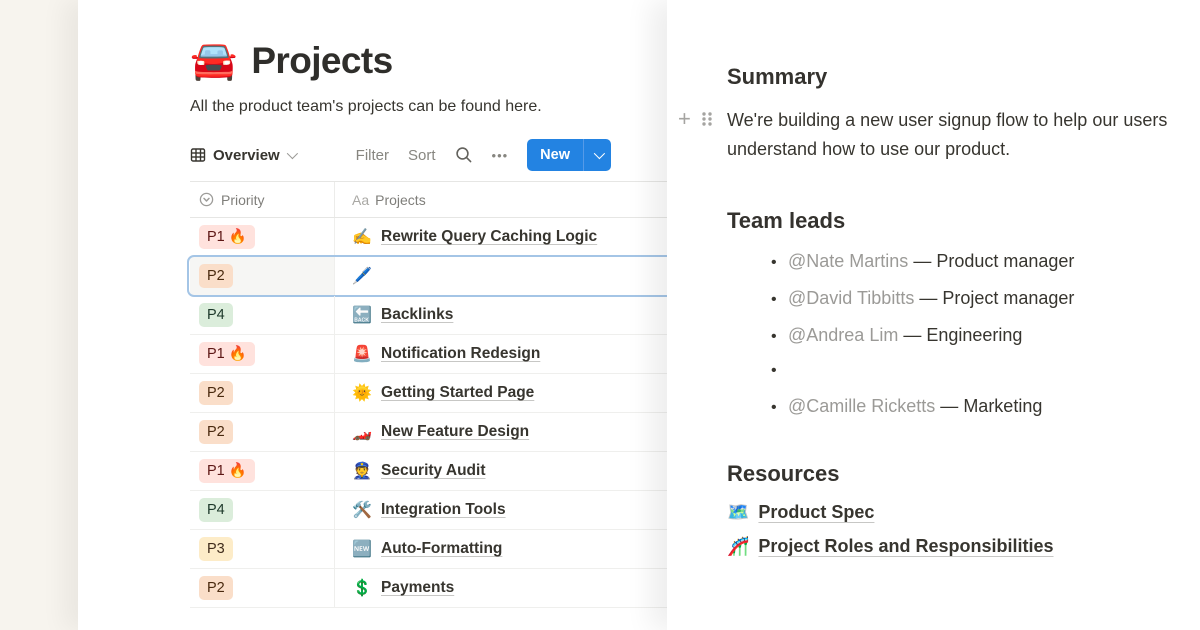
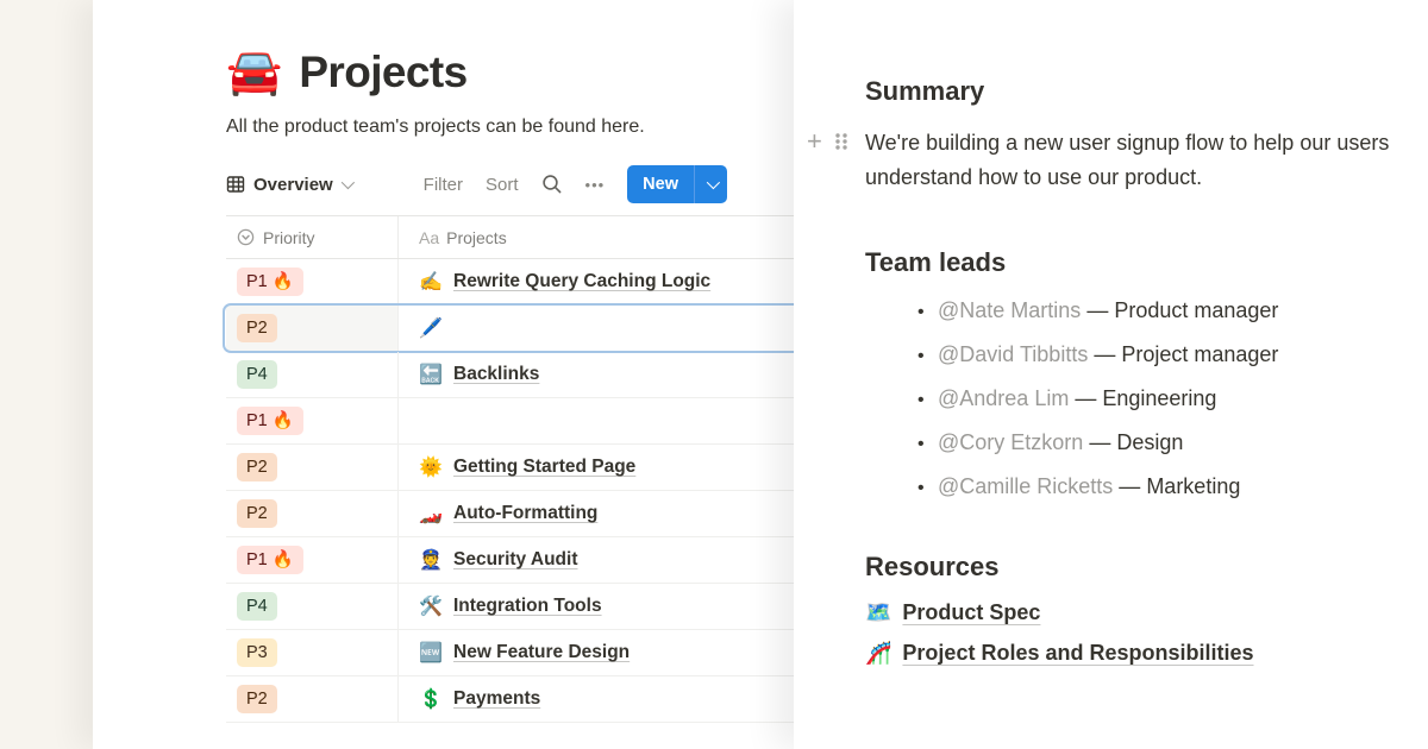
  🚘
  Projects
  All the product team's projects can be found here.
  Overview
  Filter
  Sort
  •••
  New
  Priority
  Aa
  Projects
  P1 🔥
  ✍️
  Rewrite Query Caching Logic
  P2
  🖊️
  P4
  🔙
  Backlinks
  P1 🔥
- 🚨
- Notification Redesign
  P2
  🌞
  Getting Started Page
  P2
  🏎️
- New Feature Design
+ Auto-Formatting
  P1 🔥
  👮
  Security Audit
  P4
  🛠️
  Integration Tools
  P3
  🆕
- Auto-Formatting
+ New Feature Design
  P2
  💲
  Payments
  +
  Summary
  We're building a new user signup flow to help our users understand how to use our product.
  Team leads
  •
  @Nate Martins — Product manager
  •
  @David Tibbitts — Project manager
  •
  @Andrea Lim — Engineering
  •
+ @Cory Etzkorn — Design
  •
  @Camille Ricketts — Marketing
  Resources
  🗺️
  Product Spec
  🎢
  Project Roles and Responsibilities
